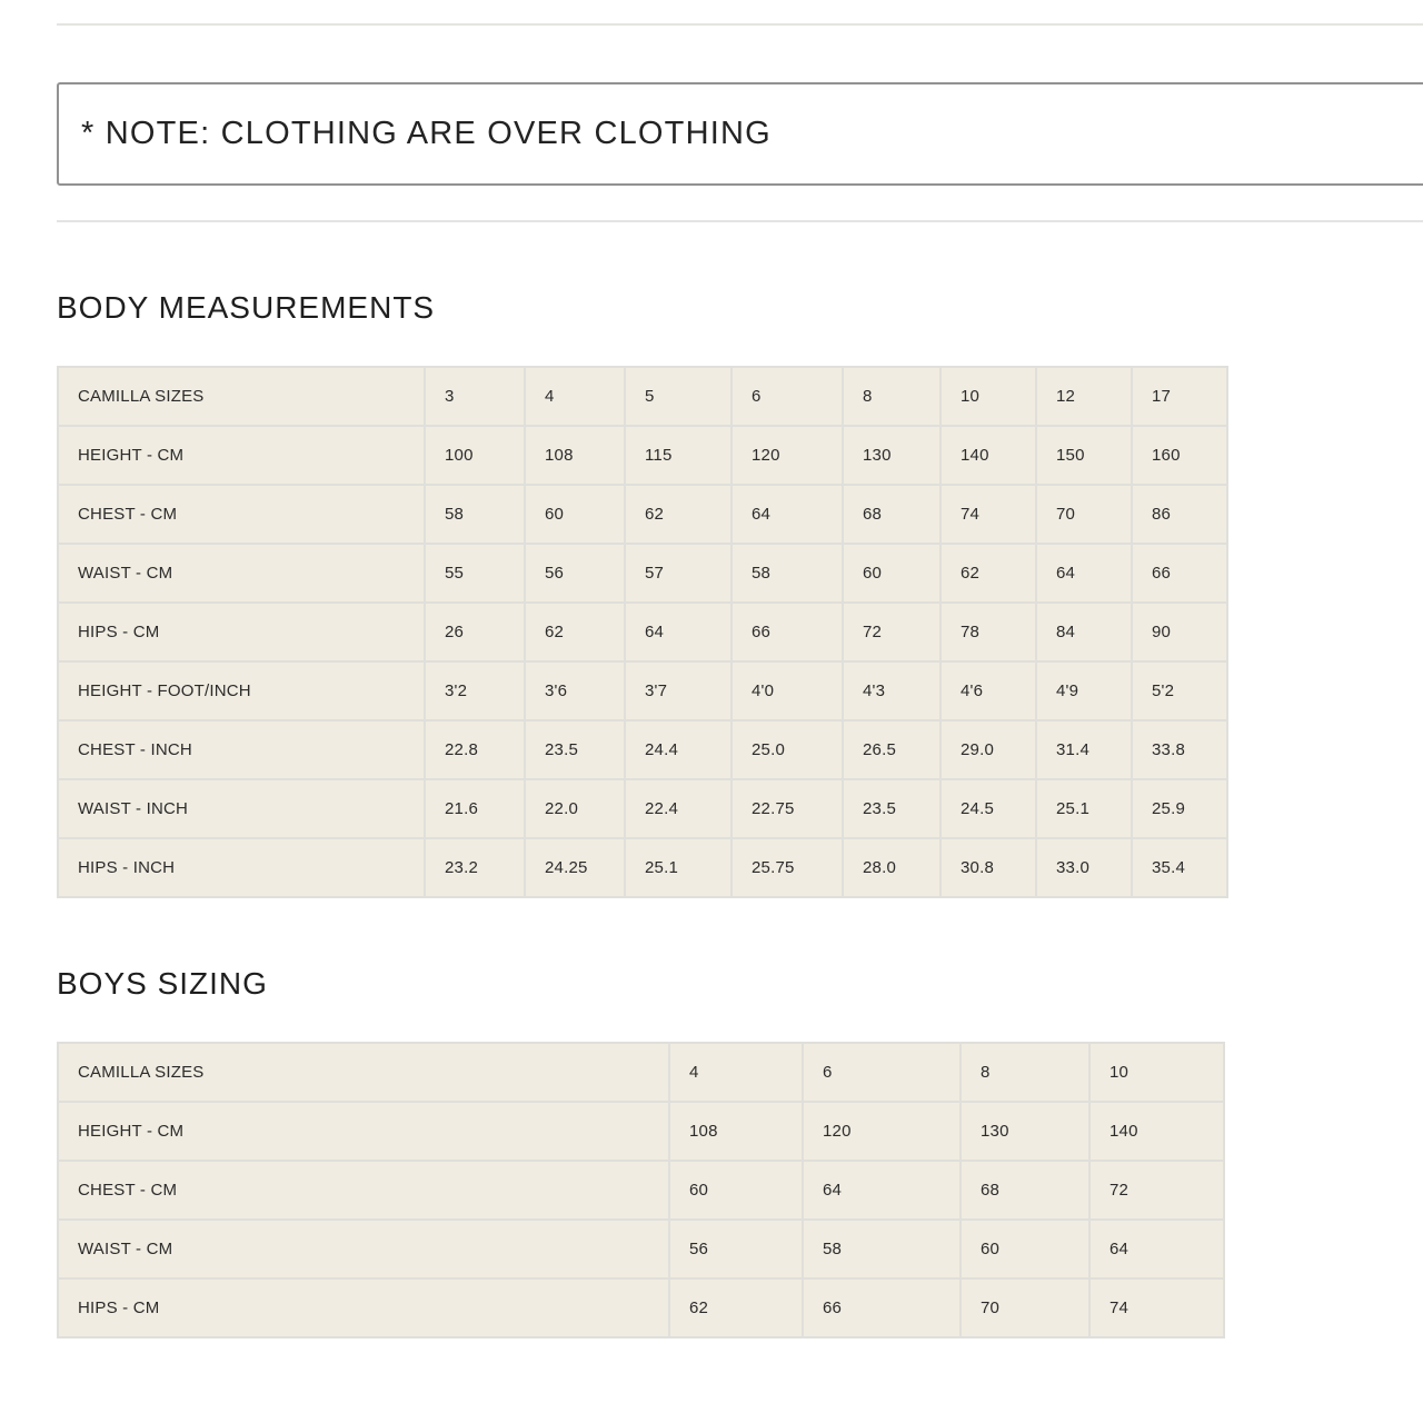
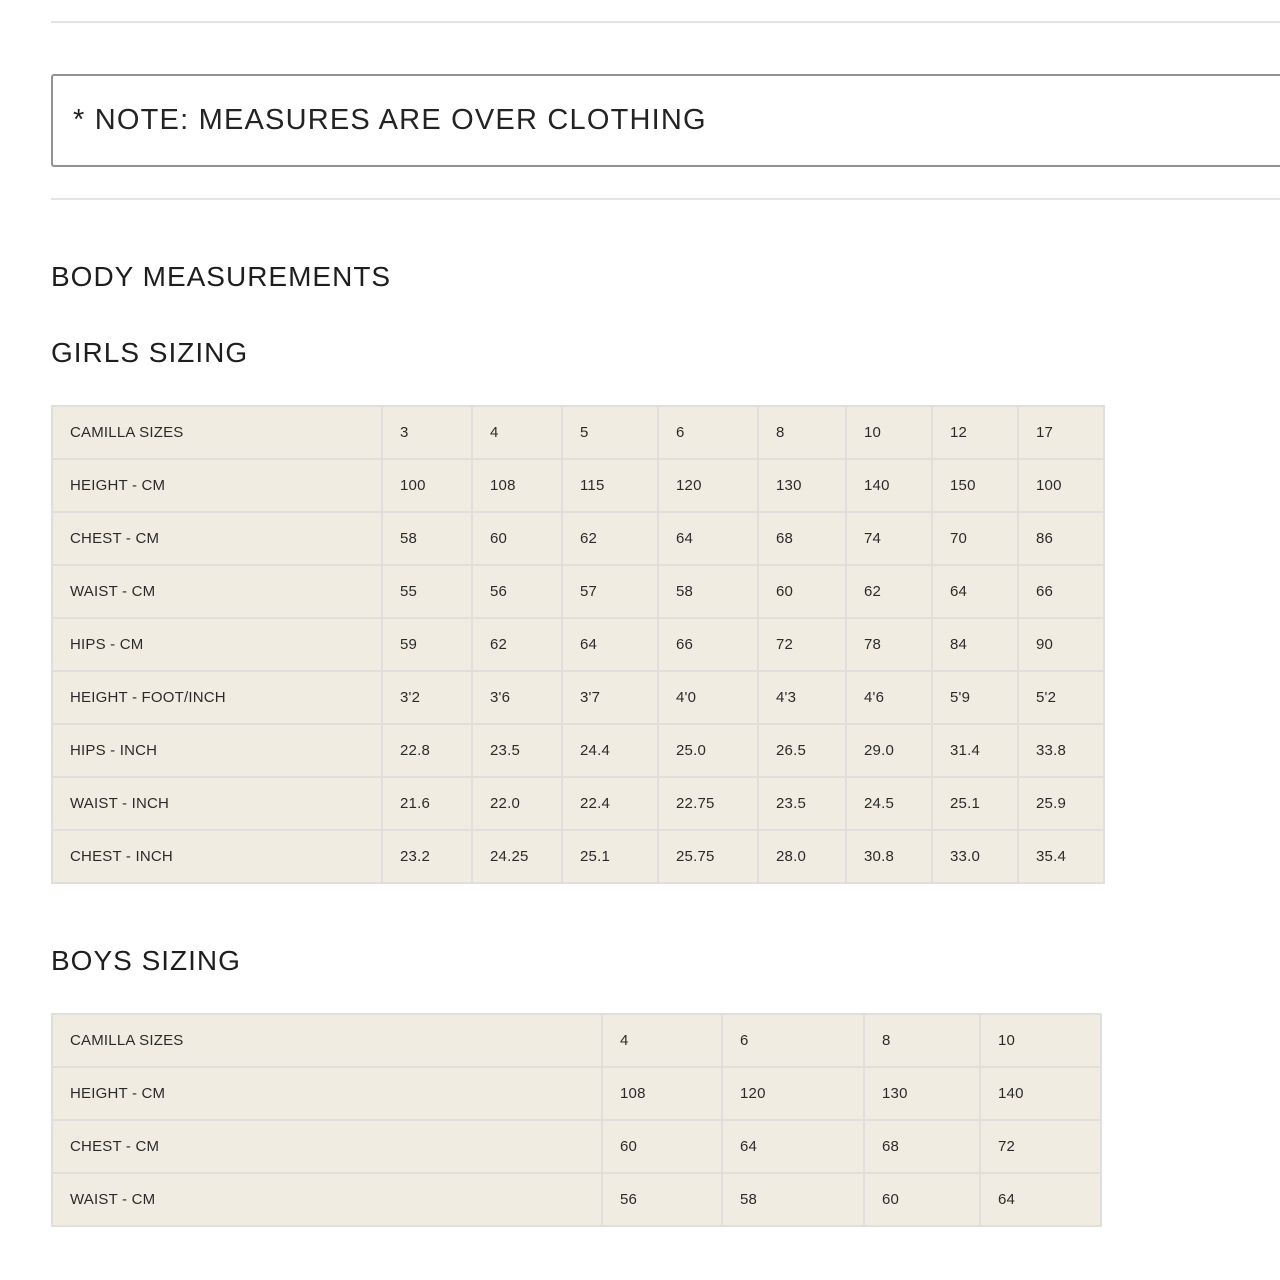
- * NOTE: CLOTHING ARE OVER CLOTHING
+ * NOTE: MEASURES ARE OVER CLOTHING
  BODY MEASUREMENTS
+ GIRLS SIZING
  CAMILLA SIZES	3	4	5	6	8	10	12	17
- HEIGHT - CM	100	108	115	120	130	140	150	160
+ HEIGHT - CM	100	108	115	120	130	140	150	100
  CHEST - CM	58	60	62	64	68	74	70	86
  WAIST - CM	55	56	57	58	60	62	64	66
- HIPS - CM	26	62	64	66	72	78	84	90
+ HIPS - CM	59	62	64	66	72	78	84	90
- HEIGHT - FOOT/INCH	3'2	3'6	3'7	4'0	4'3	4'6	4'9	5'2
+ HEIGHT - FOOT/INCH	3'2	3'6	3'7	4'0	4'3	4'6	5'9	5'2
- CHEST - INCH	22.8	23.5	24.4	25.0	26.5	29.0	31.4	33.8
+ HIPS - INCH	22.8	23.5	24.4	25.0	26.5	29.0	31.4	33.8
  WAIST - INCH	21.6	22.0	22.4	22.75	23.5	24.5	25.1	25.9
- HIPS - INCH	23.2	24.25	25.1	25.75	28.0	30.8	33.0	35.4
+ CHEST - INCH	23.2	24.25	25.1	25.75	28.0	30.8	33.0	35.4
  BOYS SIZING
  CAMILLA SIZES	4	6	8	10
  HEIGHT - CM	108	120	130	140
  CHEST - CM	60	64	68	72
  WAIST - CM	56	58	60	64
- HIPS - CM	62	66	70	74
